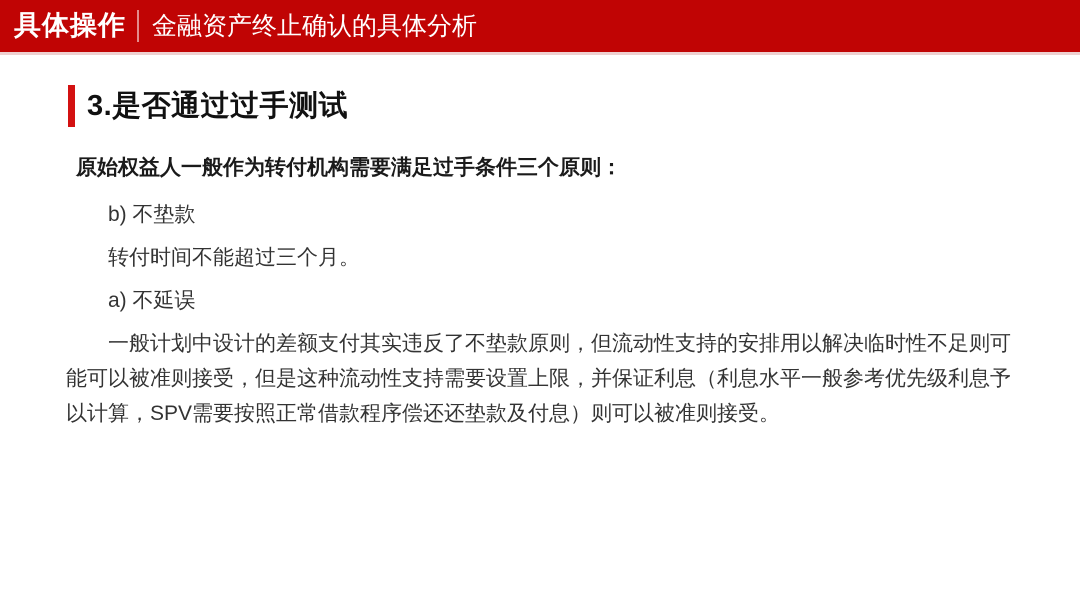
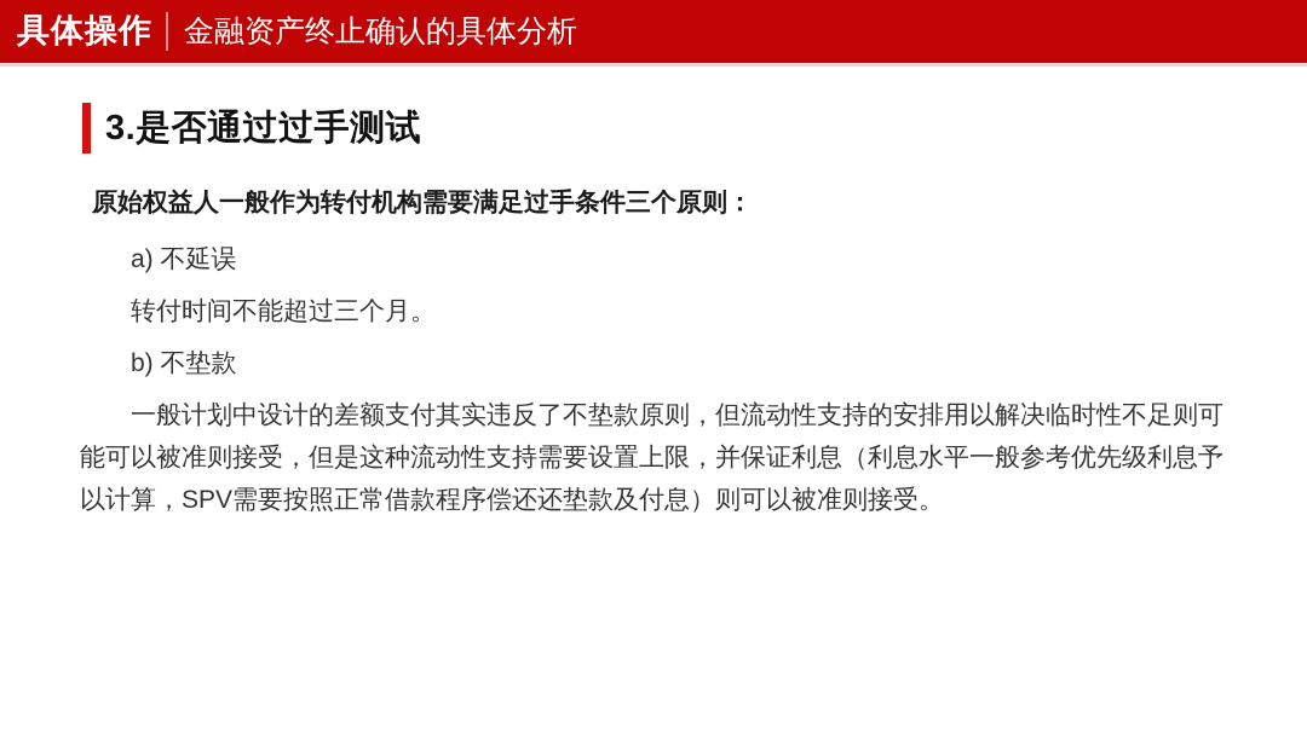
  具体操作
  金融资产终止确认的具体分析
  3.是否通过过手测试
  原始权益人一般作为转付机构需要满足过手条件三个原则：
- b) 不垫款
+ a) 不延误
  转付时间不能超过三个月。
- a) 不延误
+ b) 不垫款
  一般计划中设计的差额支付其实违反了不垫款原则，但流动性支持的安排用以解决临时性不足则可能可以被准则接受，但是这种流动性支持需要设置上限，并保证利息（利息水平一般参考优先级利息予以计算，SPV需要按照正常借款程序偿还还垫款及付息）则可以被准则接受。
